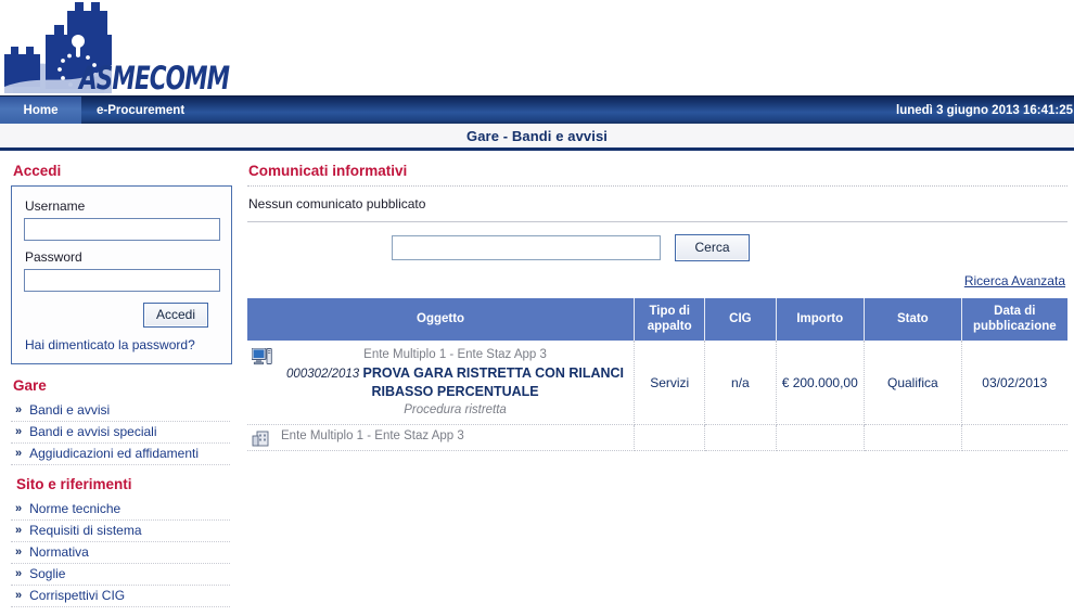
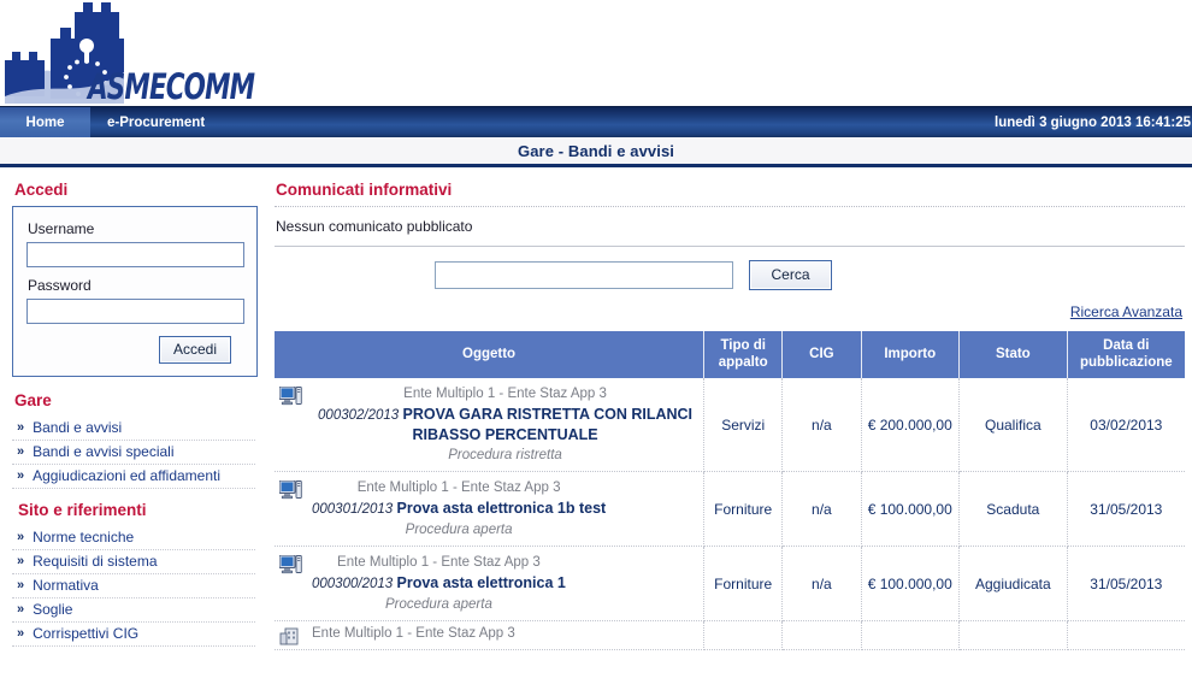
  ASMECOMM
  Home
  e-Procurement
  lunedì 3 giugno 2013 16:41:25
  Gare - Bandi e avvisi
  Accedi
  Username
  Password
  Accedi
- Hai dimenticato la password?
  Gare
  »
  Bandi e avvisi
  »
  Bandi e avvisi speciali
  »
  Aggiudicazioni ed affidamenti
  Sito e riferimenti
  »
  Norme tecniche
  »
  Requisiti di sistema
  »
  Normativa
  »
  Soglie
  »
  Corrispettivi CIG
  Comunicati informativi
  Nessun comunicato pubblicato
  Cerca
  Ricerca Avanzata
  Oggetto	Tipo di appalto	CIG	Importo	Stato	Data di pubblicazione
  Ente Multiplo 1 - Ente Staz App 3 000302/2013 PROVA GARA RISTRETTA CON RILANCI RIBASSO PERCENTUALE Procedura ristretta	Servizi	n/a	€ 200.000,00	Qualifica	03/02/2013
+ Ente Multiplo 1 - Ente Staz App 3 000301/2013 Prova asta elettronica 1b test Procedura aperta	Forniture	n/a	€ 100.000,00	Scaduta	31/05/2013
+ Ente Multiplo 1 - Ente Staz App 3 000300/2013 Prova asta elettronica 1 Procedura aperta	Forniture	n/a	€ 100.000,00	Aggiudicata	31/05/2013
  Ente Multiplo 1 - Ente Staz App 3
